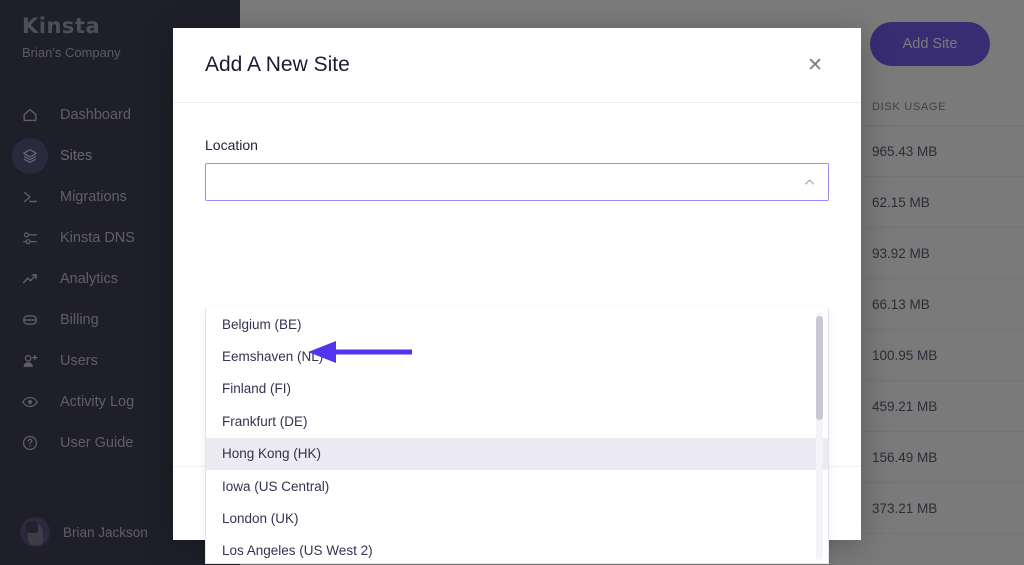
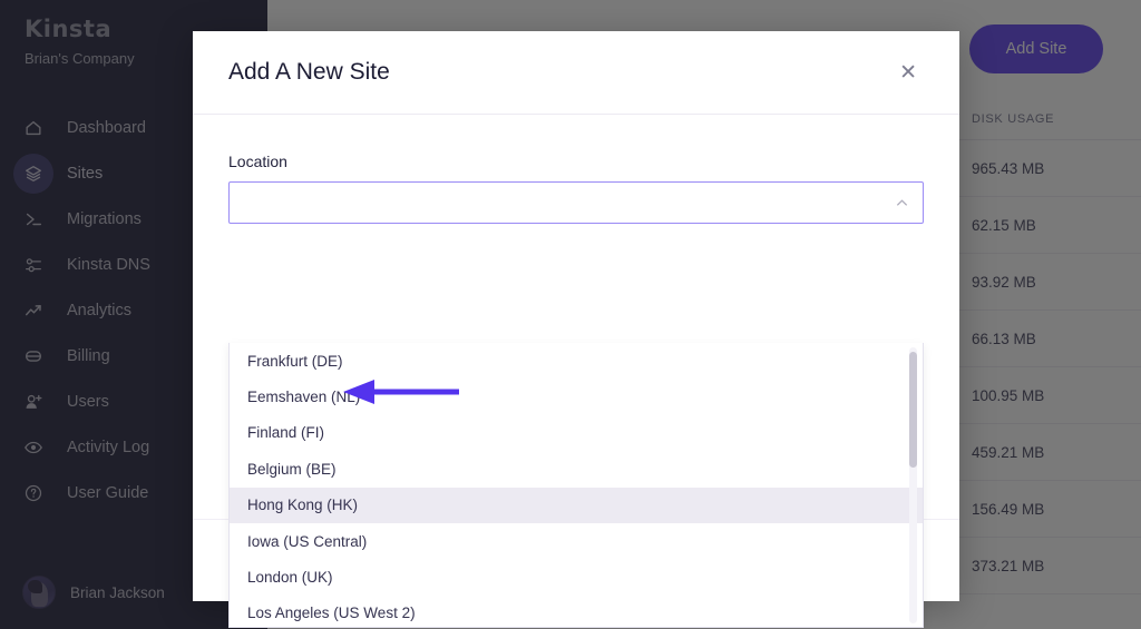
  Add Site
  DISK USAGE
  965.43 MB
  62.15 MB
  93.92 MB
  66.13 MB
  100.95 MB
  459.21 MB
  156.49 MB
  373.21 MB
  Kinsta
  Brian's Company
  Dashboard
  Sites
  Migrations
  Kinsta DNS
  Analytics
  Billing
  Users
  Activity Log
  User Guide
  Brian Jackson
  Add A New Site
  ✕
  Location
- Belgium (BE)
+ Frankfurt (DE)
  Eemshaven (NL
  Finland (FI)
- Frankfurt (DE)
+ Belgium (BE)
  Hong Kong (HK)
  Iowa (US Central)
  London (UK)
  Los Angeles (US West 2)
